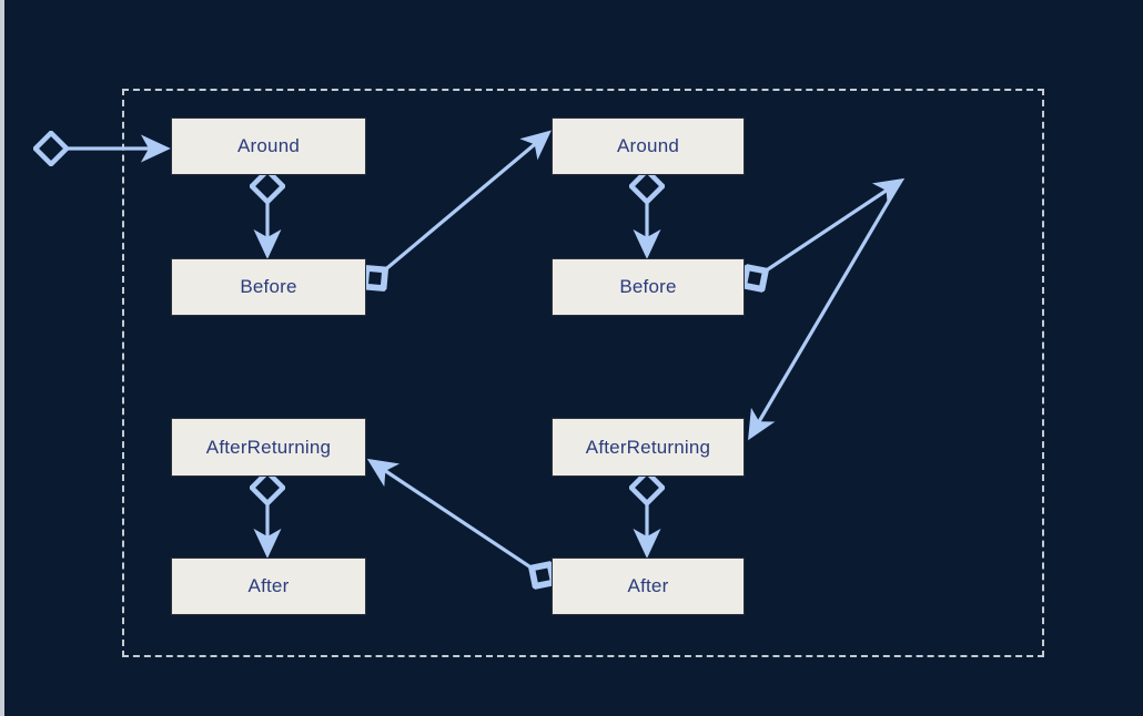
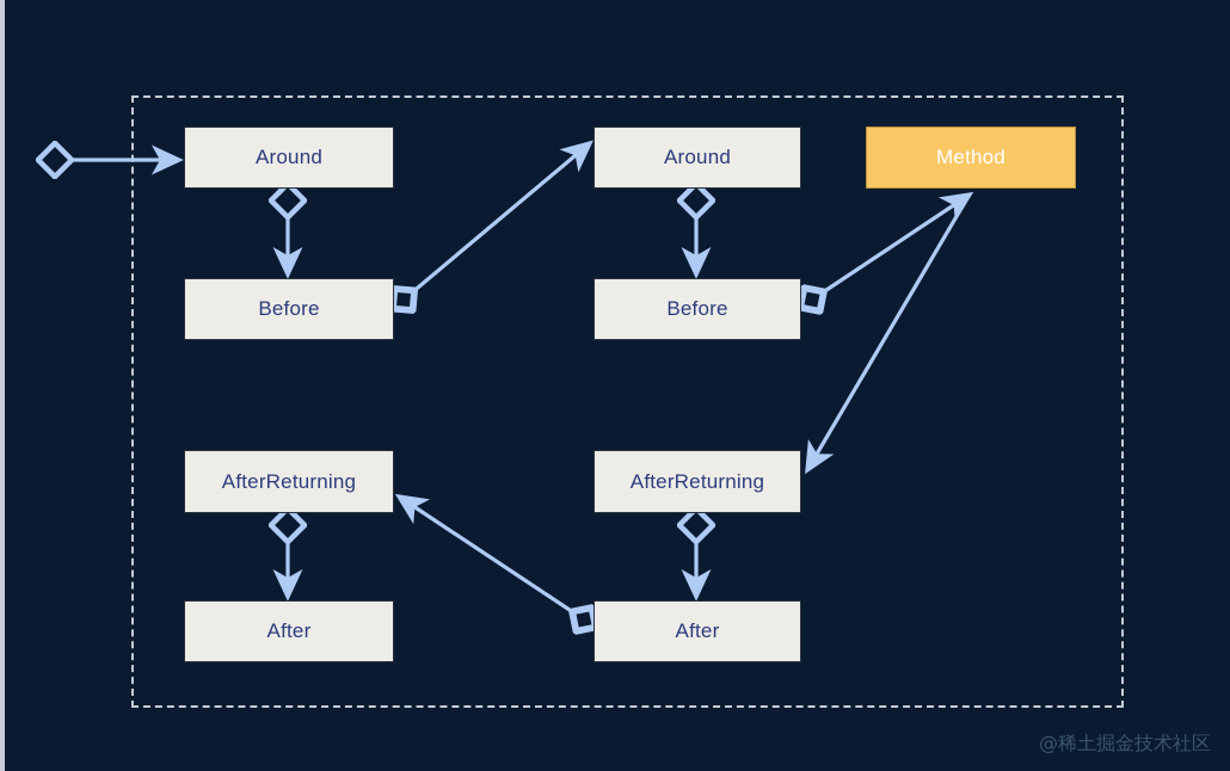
  Around
  Before
  AfterReturning
  After
  Around
  Before
  AfterReturning
  After
+ Method
+ @稀土掘金技术社区
